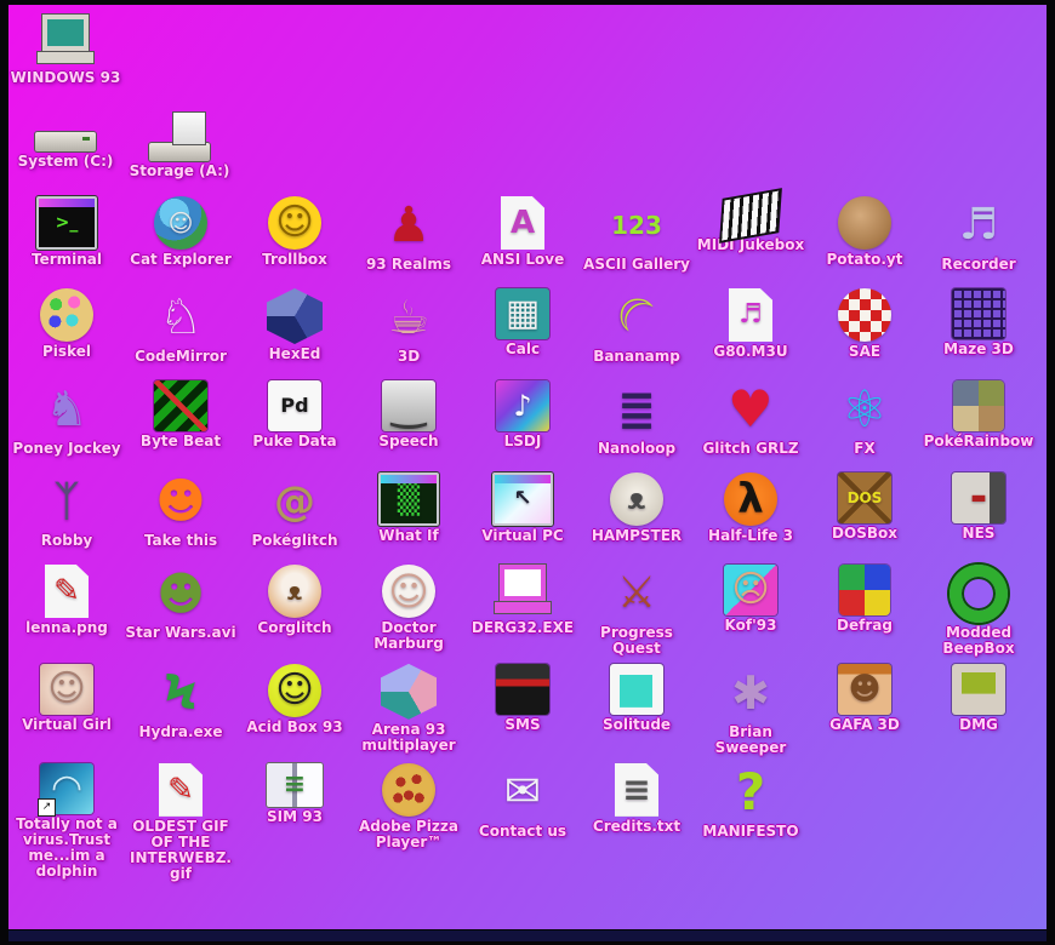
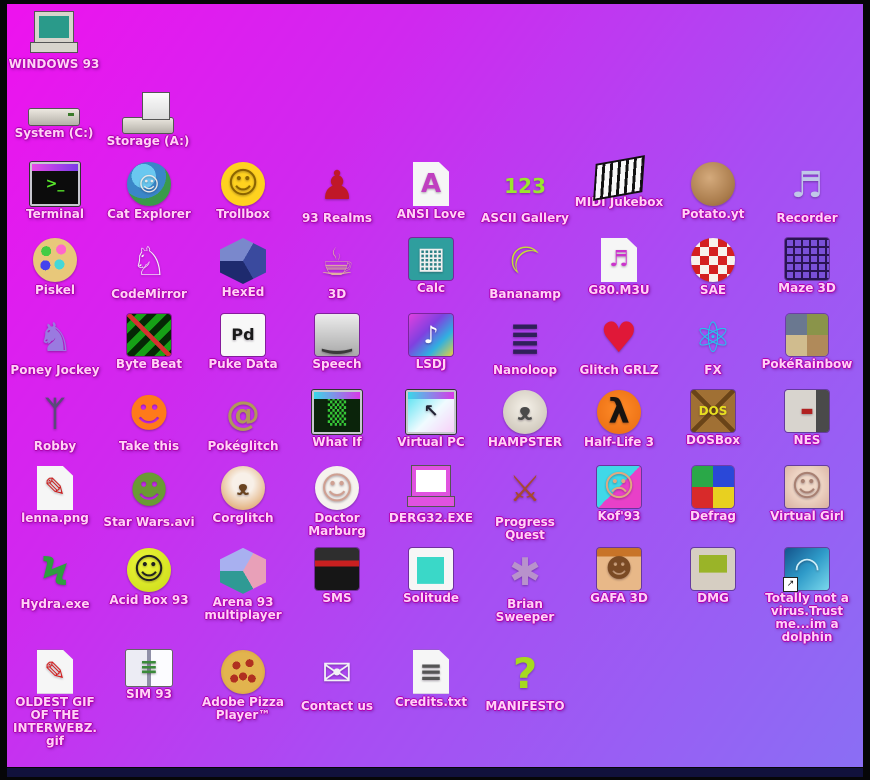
  WINDOWS 93
  System (C:)
  Storage (A:)
  >_
  Terminal
  ☺
  Cat Explorer
  ☺
  Trollbox
  ♟
  93 Realms
  A
  ANSI Love
  123
  ASCII Gallery
  MIDI Jukebox
  Potato.yt
  ♬
  Recorder
  Piskel
  ♘
  CodeMirror
  HexEd
  ☕
  3D
  ▦
  Calc
  Bananamp
  ♬
  G80.M3U
  SAE
  Maze 3D
  ♞
  Poney Jockey
  Byte Beat
  Pd
  Puke Data
  ‿
  Speech
  ♪
  LSDJ
  ≣
  Nanoloop
  ♥
  Glitch GRLZ
  ⚛
  FX
  PokéRainbow
  ᛉ
  Robby
  ☻
  Take this
  @
  Pokéglitch
  ▒
  What If
  ↖
  Virtual PC
  ᴥ
  HAMPSTER
  λ
  Half-Life 3
  DOS
  DOSBox
  ▬
  NES
  ✎
  lenna.png
  ☻
  Star Wars.avi
  ᴥ
  Corglitch
  ☺
  Doctor Marburg
  DERG32.EXE
  ⚔
  Progress Quest
  ☹
  Kof'93
  Defrag
- Modded BeepBox
  ☺
  Virtual Girl
  Ϟ
  Hydra.exe
  ☺
  Acid Box 93
  Arena 93 multiplayer
  SMS
  Solitude
  ✱
  Brian Sweeper
  ☻
  GAFA 3D
  DMG
  ◠
  ↗
  Totally not a virus.Trust me...im a dolphin
  ✎
  OLDEST GIF OF THE INTERWEBZ.gif
  ≡
  SIM 93
  Adobe Pizza Player™
  ✉
  Contact us
  ≡
  Credits.txt
  ?
  MANIFESTO
